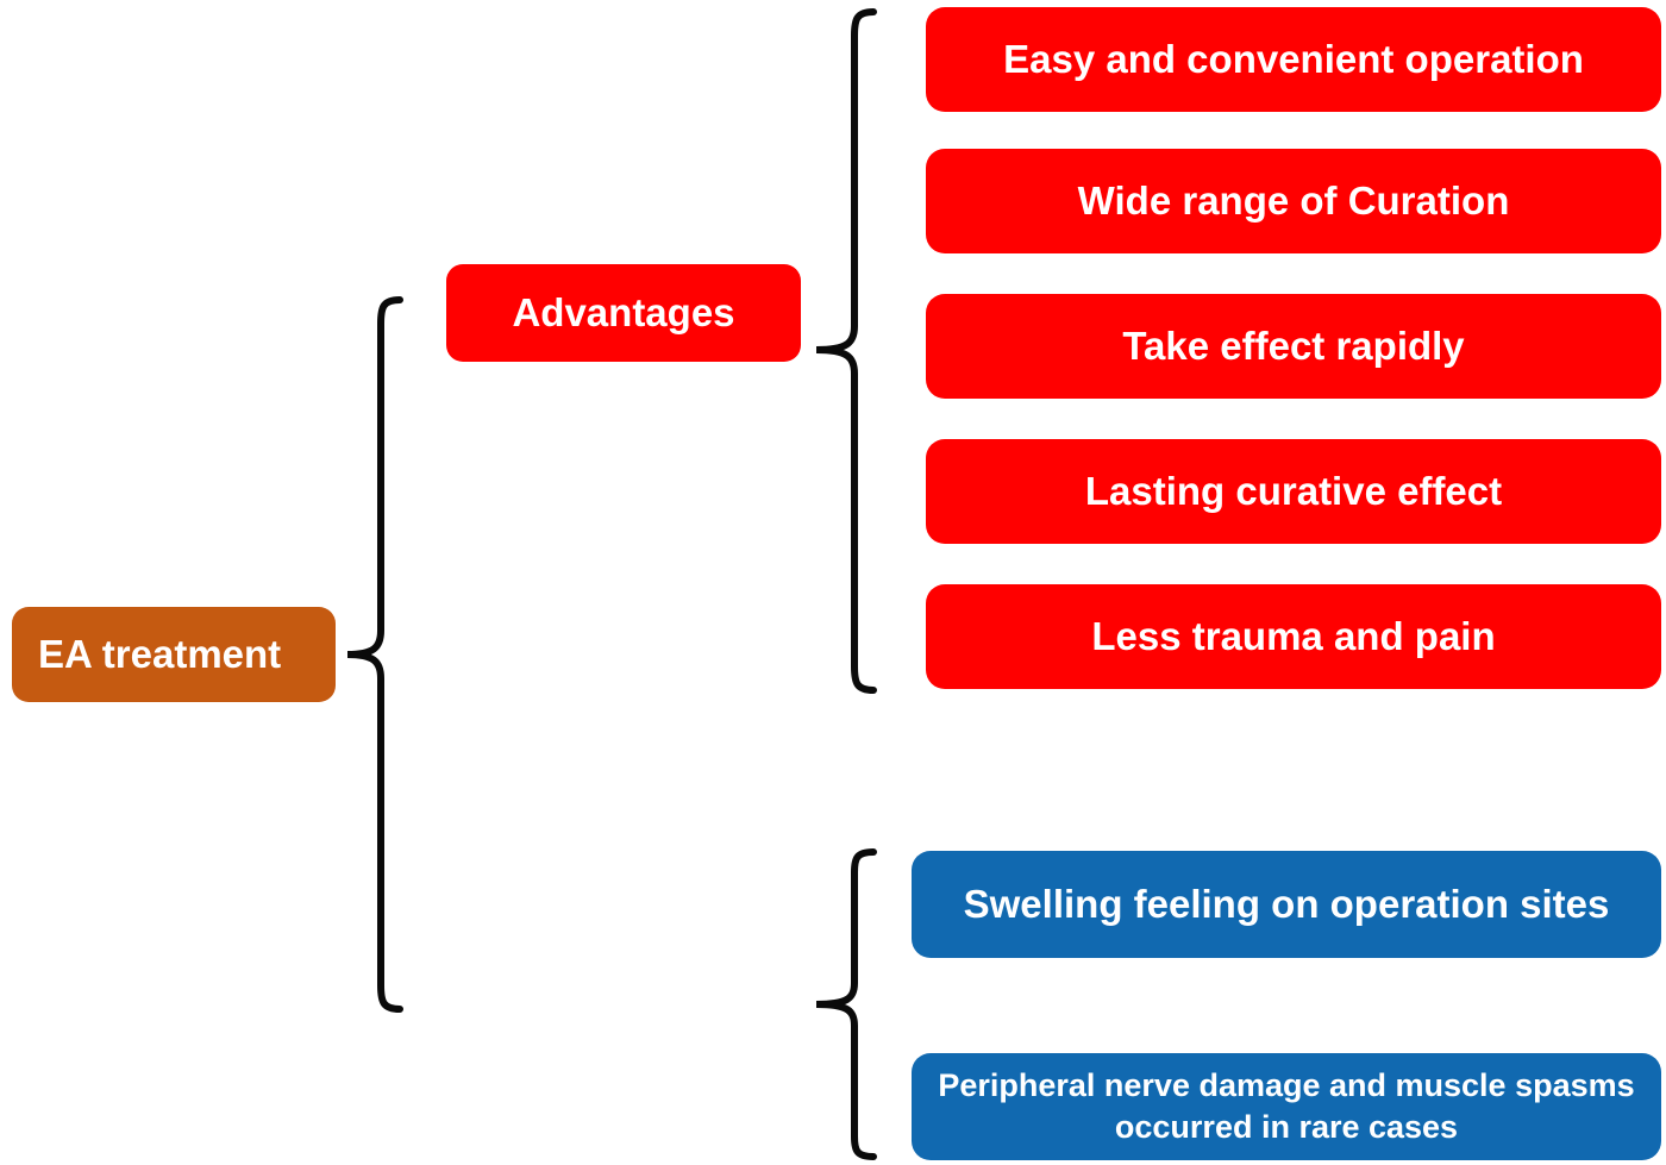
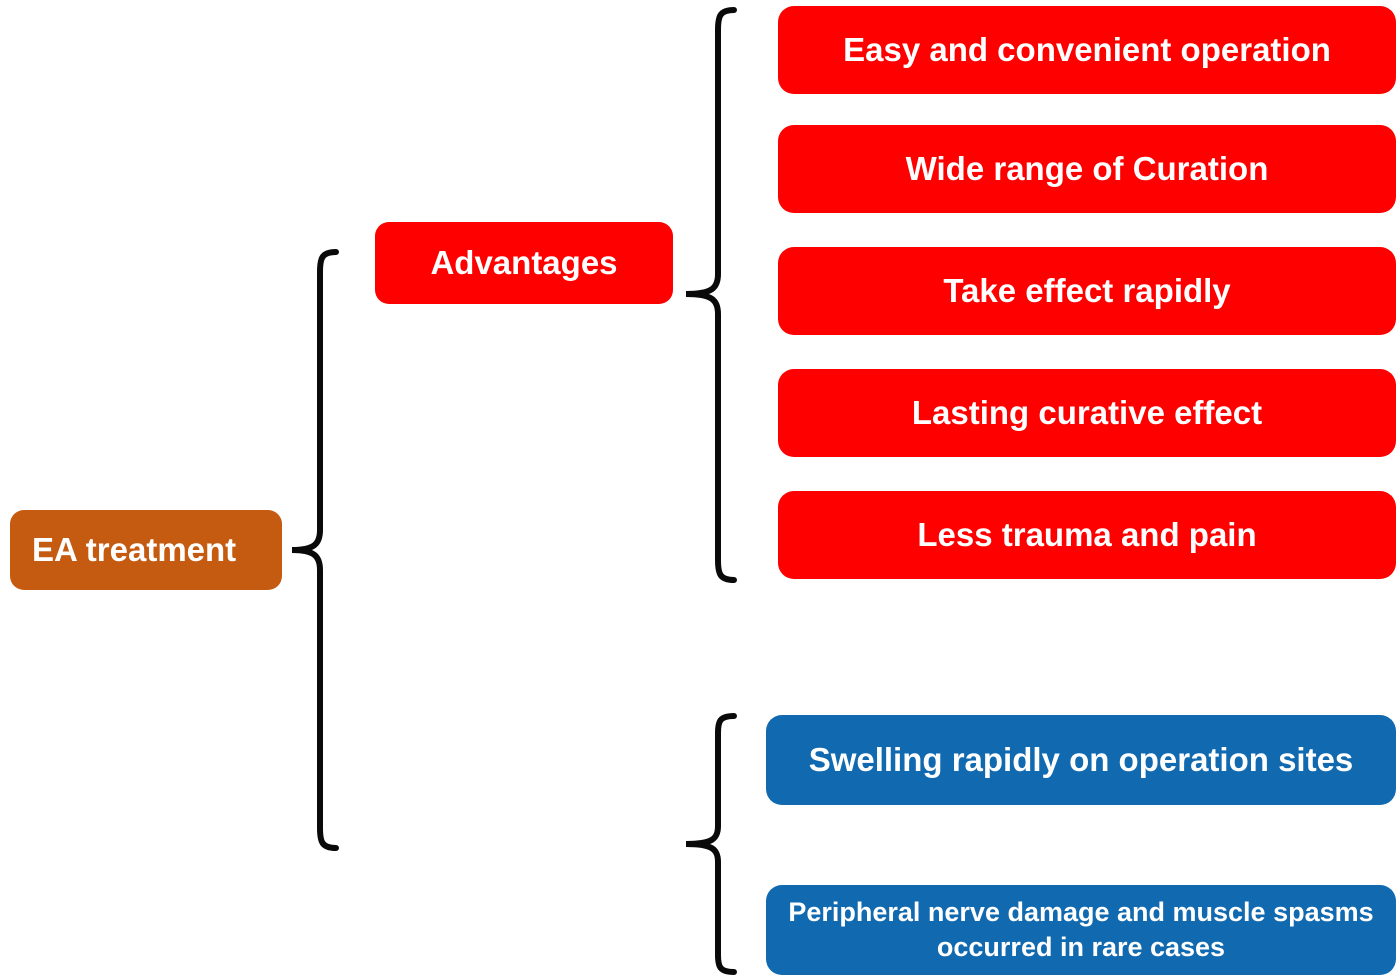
  EA treatment
  Advantages
  Easy and convenient operation
  Wide range of Curation
  Take effect rapidly
  Lasting curative effect
  Less trauma and pain
- Swelling feeling on operation sites
+ Swelling rapidly on operation sites
  Peripheral nerve damage and muscle spasms occurred in rare cases
